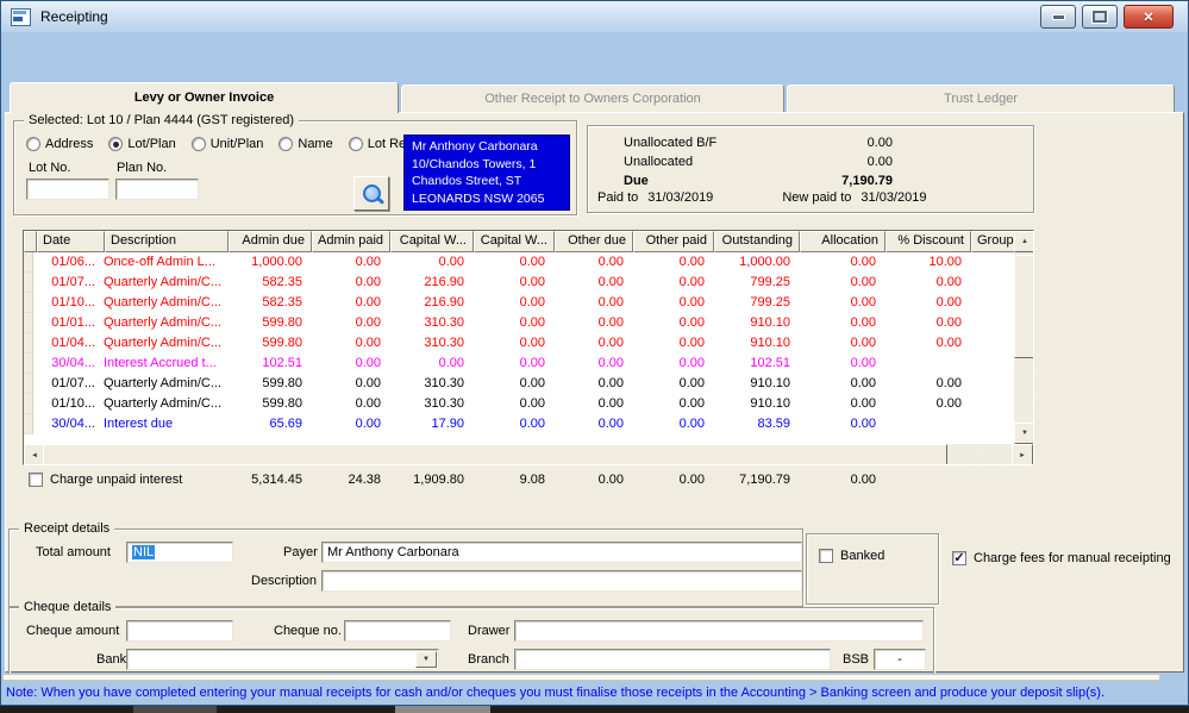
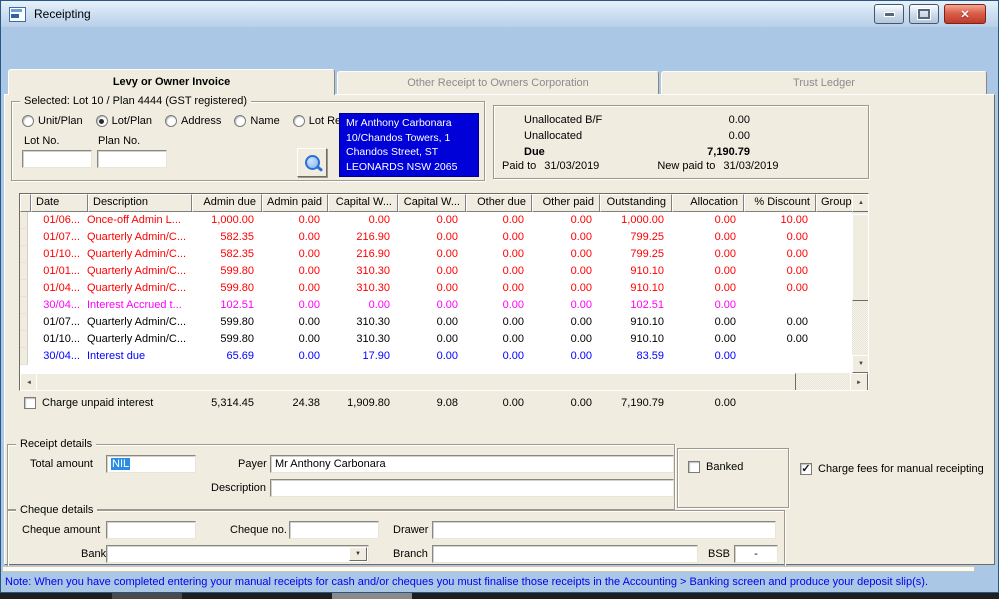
  Receipting
  ✕
  Levy or Owner Invoice
  Other Receipt to Owners Corporation
  Trust Ledger
  Selected: Lot 10 / Plan 4444 (GST registered)
- Address
+ Unit/Plan
  Lot/Plan
- Unit/Plan
+ Address
  Name
  Lot No.
  Plan No.
  Mr Anthony Carbonara
  10/Chandos Towers, 1
  Chandos Street, ST
  LEONARDS NSW 2065
  Unallocated B/F
  0.00
  Unallocated
  0.00
  Due
  7,190.79
  Paid to
  31/03/2019
  New paid to
  31/03/2019
  Date
  Description
  Admin due
  Admin paid
  Capital W...
  Capital W...
  Other due
  Other paid
  Outstanding
  Allocation
  % Discount
  Group
  01/06...
  Once-off Admin L...
  1,000.00
  0.00
  0.00
  0.00
  0.00
  0.00
  1,000.00
  0.00
  10.00
  01/07...
  Quarterly Admin/C...
  582.35
  0.00
  216.90
  0.00
  0.00
  0.00
  799.25
  0.00
  0.00
  01/10...
  Quarterly Admin/C...
  582.35
  0.00
  216.90
  0.00
  0.00
  0.00
  799.25
  0.00
  0.00
  01/01...
  Quarterly Admin/C...
  599.80
  0.00
  310.30
  0.00
  0.00
  0.00
  910.10
  0.00
  0.00
  01/04...
  Quarterly Admin/C...
  599.80
  0.00
  310.30
  0.00
  0.00
  0.00
  910.10
  0.00
  0.00
  30/04...
  Interest Accrued t...
  102.51
  0.00
  0.00
  0.00
  0.00
  0.00
  102.51
  0.00
  01/07...
  Quarterly Admin/C...
  599.80
  0.00
  310.30
  0.00
  0.00
  0.00
  910.10
  0.00
  0.00
  01/10...
  Quarterly Admin/C...
  599.80
  0.00
  310.30
  0.00
  0.00
  0.00
  910.10
  0.00
  0.00
  30/04...
  Interest due
  65.69
  0.00
  17.90
  0.00
  0.00
  0.00
  83.59
  0.00
  Charge unpaid interest
  5,314.45
  24.38
  1,909.80
  9.08
  0.00
  0.00
  7,190.79
  0.00
  Receipt details
  Total amount
  NIL
  Payer
  Mr Anthony Carbonara
  Description
  Banked
  ✓
  Charge fees for manual receipting
  Cheque details
  Cheque amount
  Cheque no.
  Drawer
  Bank
  Branch
  BSB
  -
  Note: When you have completed entering your manual receipts for cash and/or cheques you must finalise those receipts in the Accounting > Banking screen and produce your deposit slip(s).
